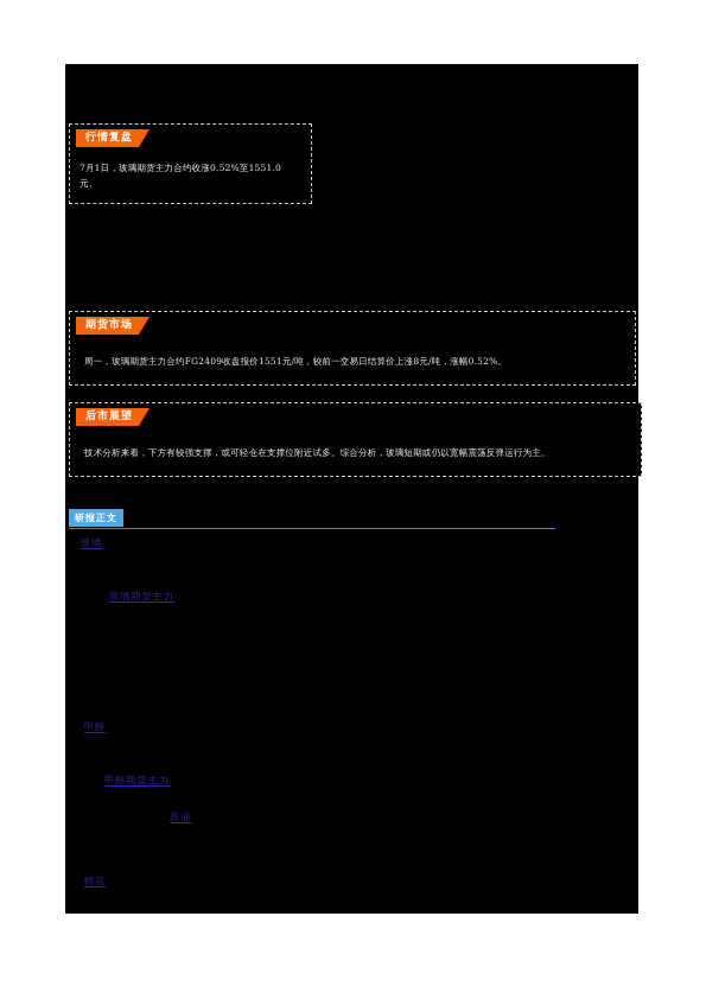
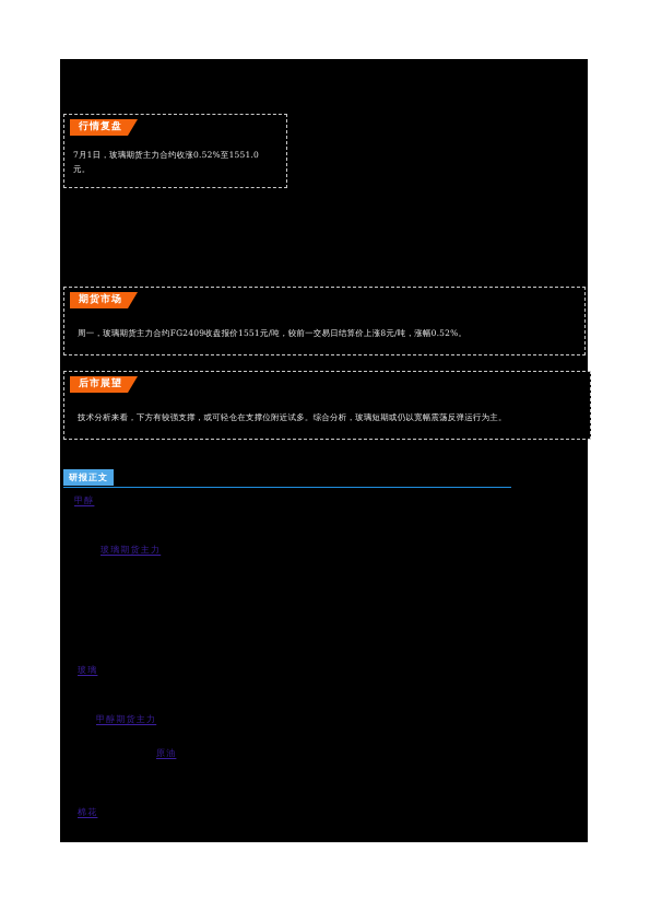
  行情复盘
  7月1日，玻璃期货主力合约收涨0.52%至1551.0元。
  期货市场
  周一，玻璃期货主力合约FG2409收盘报价1551元/吨，较前一交易日结算价上涨8元/吨，涨幅0.52%。
  后市展望
  技术分析来看，下方有较强支撑，或可轻仓在支撑位附近试多。综合分析，玻璃短期或仍以宽幅震荡反弹运行为主。
  研报正文
- 玻璃
+ 甲醇
  玻璃期货主力
- 甲醇
+ 玻璃
  甲醇期货主力
  原油
  棉花
